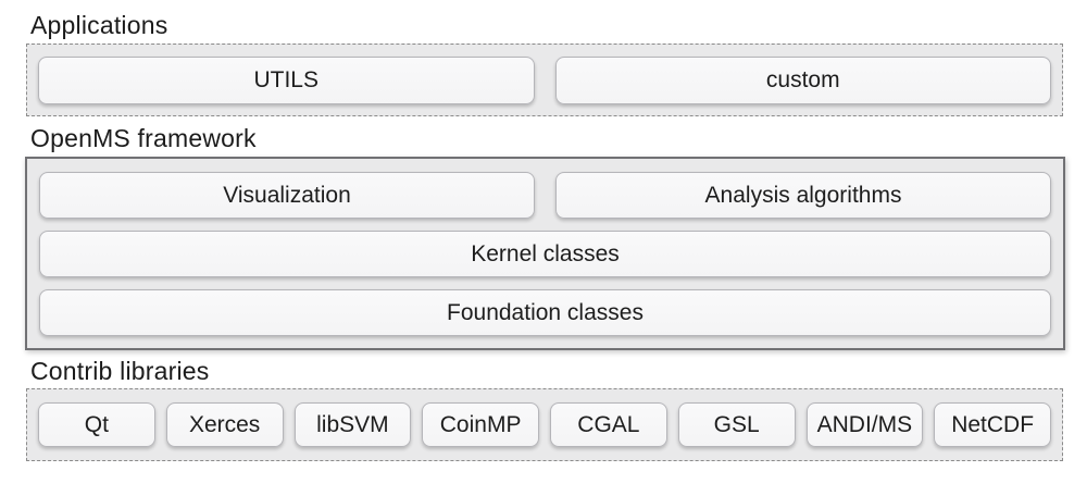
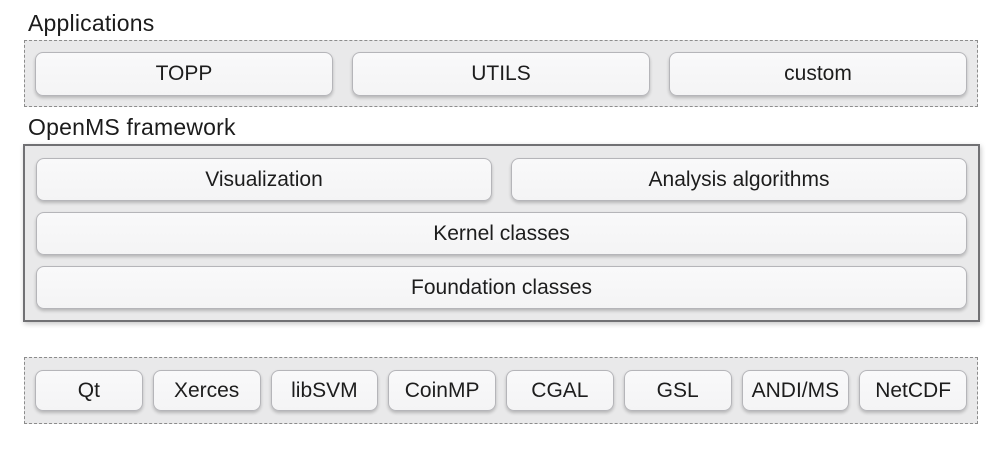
  Applications
+ TOPP
  UTILS
  custom
  OpenMS framework
  Visualization
  Analysis algorithms
  Kernel classes
  Foundation classes
- Contrib libraries
  Qt
  Xerces
  libSVM
  CoinMP
  CGAL
  GSL
  ANDI/MS
  NetCDF
